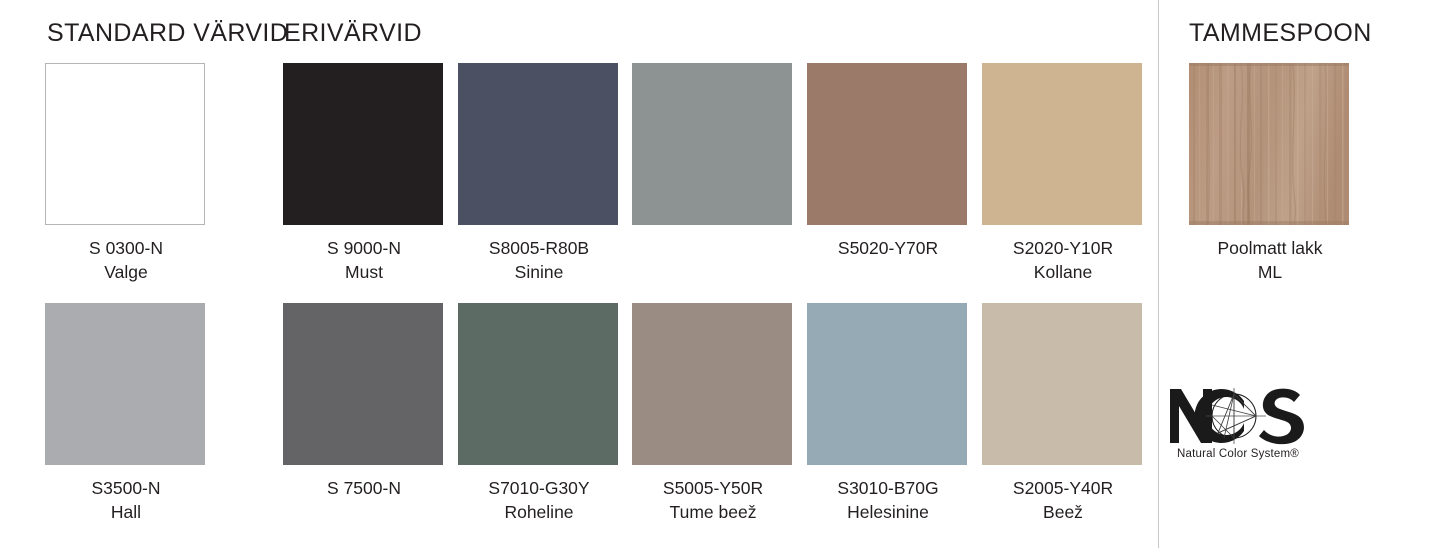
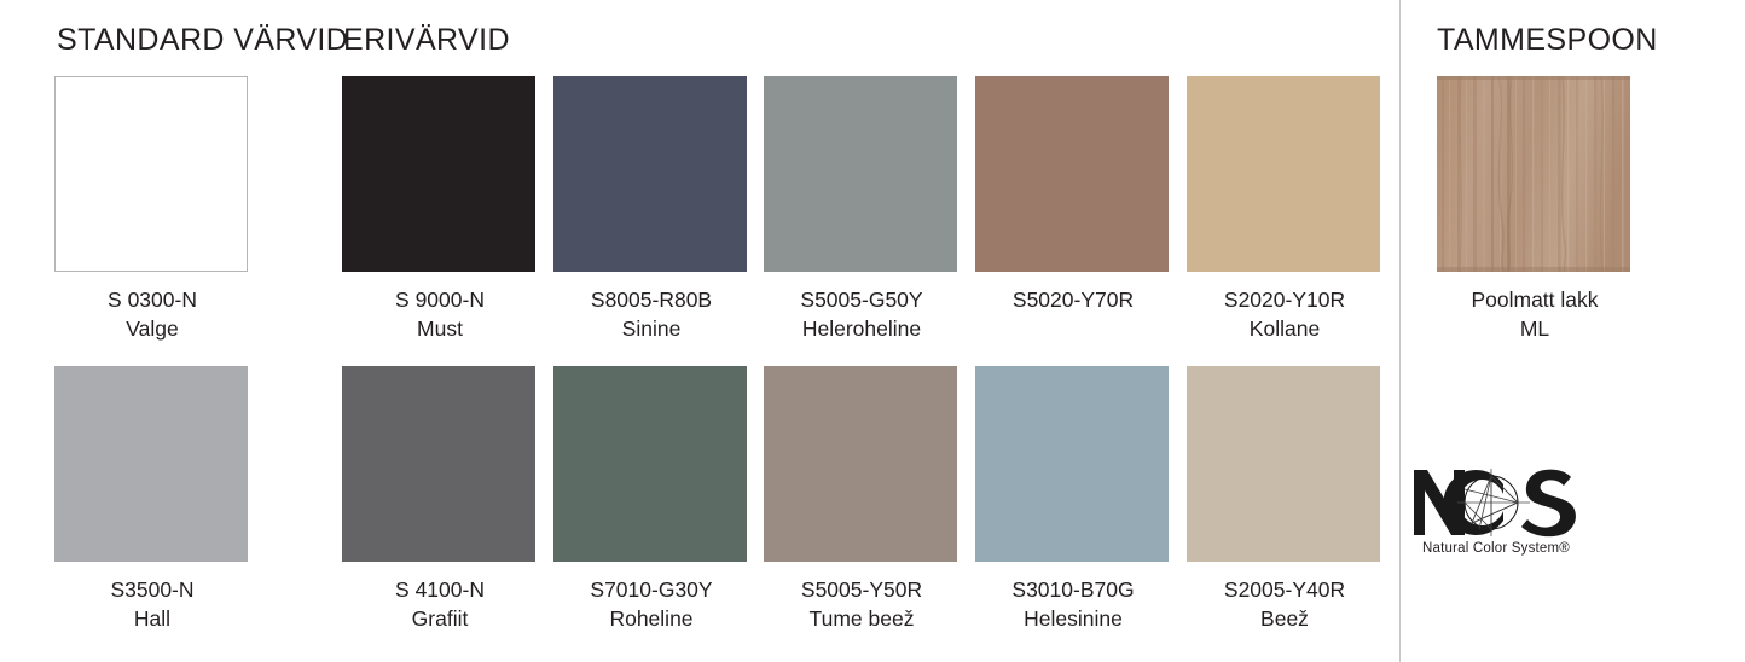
  STANDARD VÄRVID
  ERIVÄRVID
  TAMMESPOON
  S 0300-N
  Valge
  S 9000-N
  Must
  S8005-R80B
  Sinine
+ S5005-G50Y
+ Heleroheline
  S5020-Y70R
  S2020-Y10R
  Kollane
  Poolmatt lakk
  ML
  S3500-N
  Hall
- S 7500-N
+ S 4100-N
+ Grafiit
  S7010-G30Y
  Roheline
  S5005-Y50R
  Tume beež
  S3010-B70G
  Helesinine
  S2005-Y40R
  Beež
  Natural Color System®
